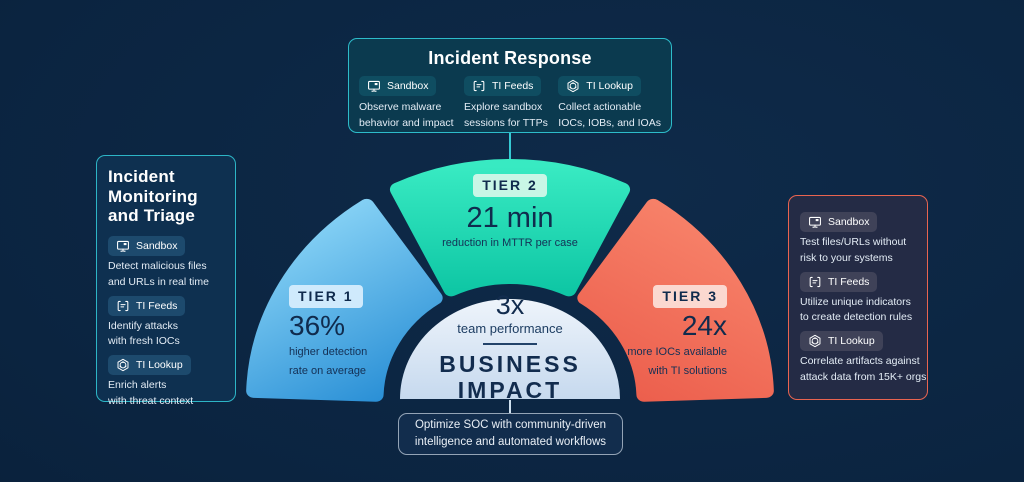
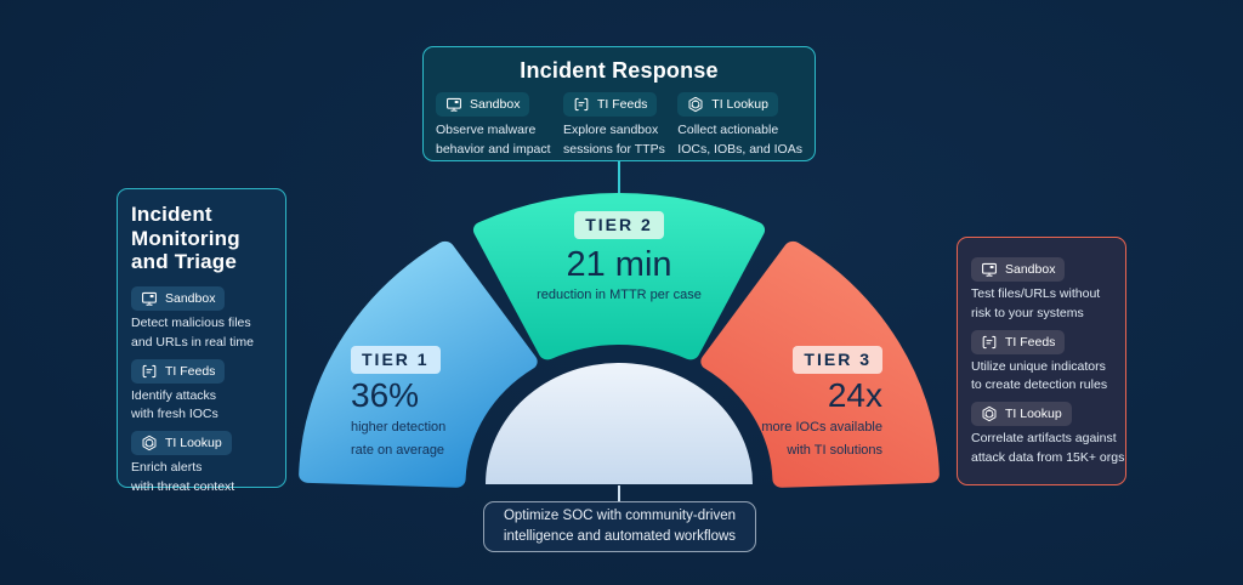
  TIER 1
  36%
  higher detection
  rate on average
  TIER 2
  21 min
  reduction in MTTR per case
  TIER 3
  24x
  more IOCs available
  with TI solutions
- 3x
- team performance
- BUSINESS
- IMPACT
  Incident Monitoring and Triage
  Sandbox
  Detect malicious files
  and URLs in real time
  TI Feeds
  Identify attacks
  with fresh IOCs
  TI Lookup
  Enrich alerts
  with threat context
  Incident Response
  Sandbox
  Observe malware
  behavior and impact
  TI Feeds
  Explore sandbox
  sessions for TTPs
  TI Lookup
  Collect actionable
  IOCs, IOBs, and IOAs
  Sandbox
  Test files/URLs without
  risk to your systems
  TI Feeds
  Utilize unique indicators
  to create detection rules
  TI Lookup
  Correlate artifacts against
  attack data from 15K+ orgs
  Optimize SOC with community-driven
  intelligence and automated workflows
